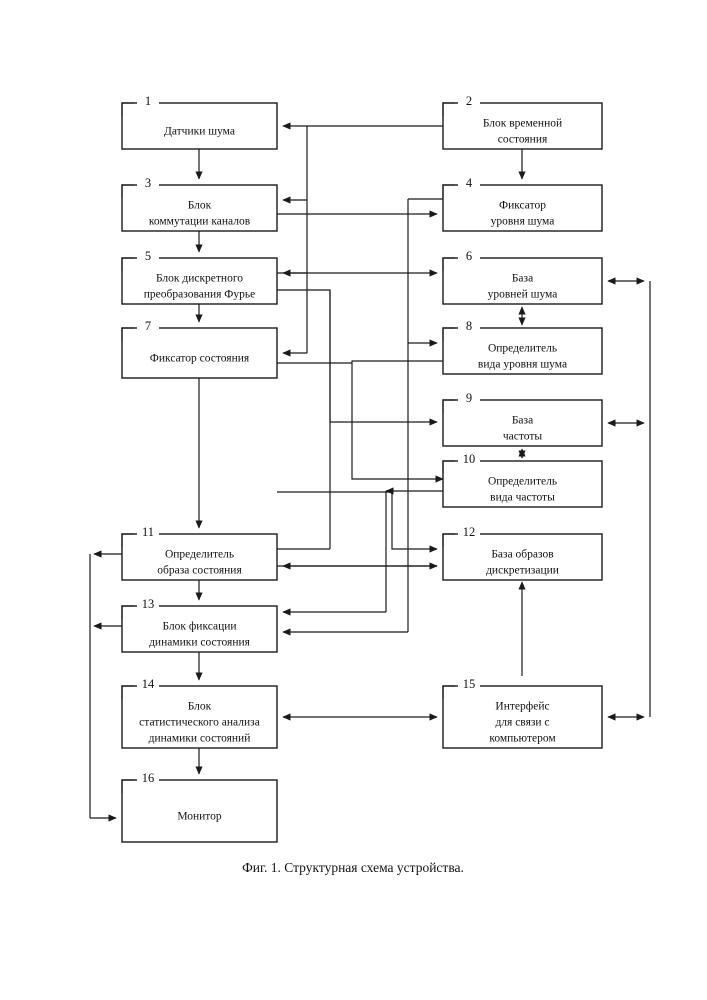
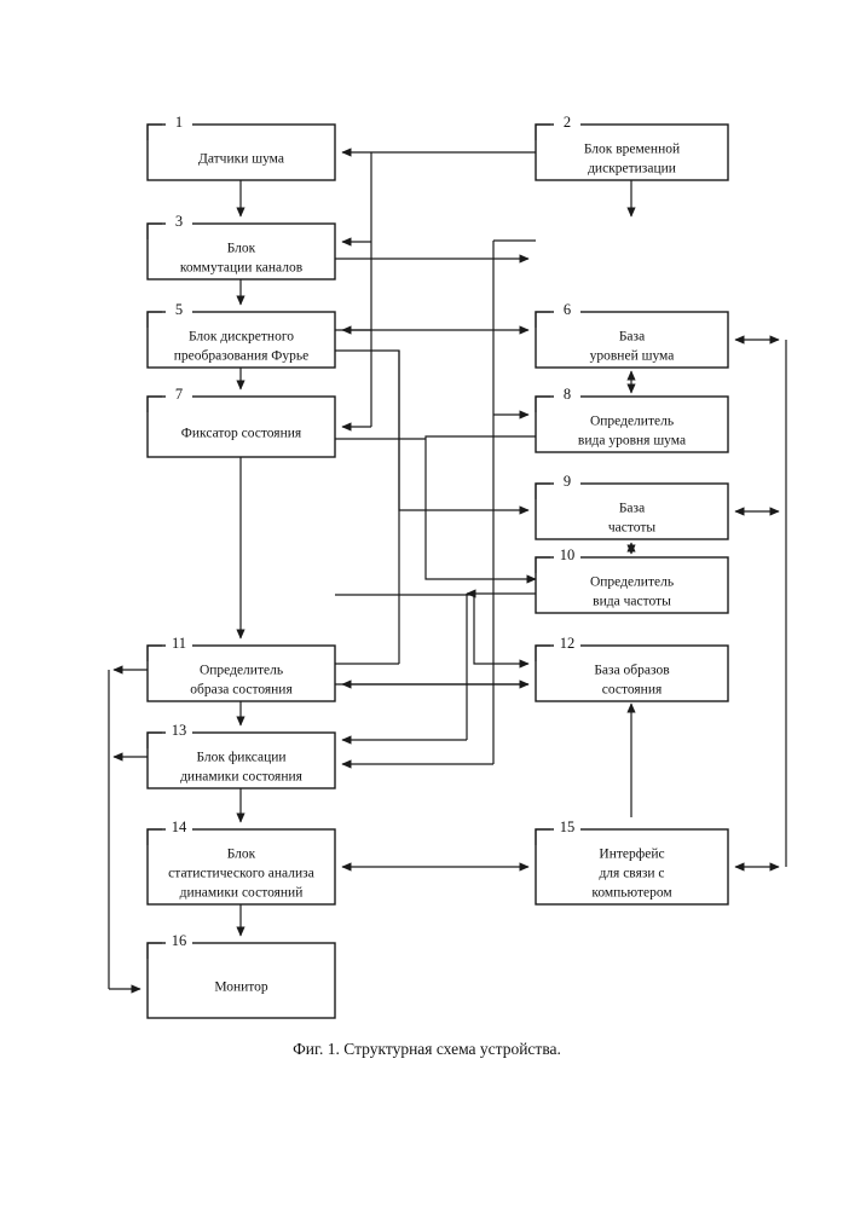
  1
  Датчики шума
  2
  Блок временной
- состояния
+ дискретизации
  3
  Блок
  коммутации каналов
- 4
- Фиксатор
- уровня шума
  5
  Блок дискретного
  преобразования Фурье
  6
  База
  уровней шума
  7
  Фиксатор состояния
  8
  Определитель
  вида уровня шума
  9
  База
  частоты
  10
  Определитель
  вида частоты
  11
  Определитель
  образа состояния
  12
  База образов
- дискретизации
+ состояния
  13
  Блок фиксации
  динамики состояния
  14
  Блок
  статистического анализа
  динамики состояний
  15
  Интерфейс
  для связи с
  компьютером
  16
  Монитор
  Фиг. 1. Структурная схема устройства.
